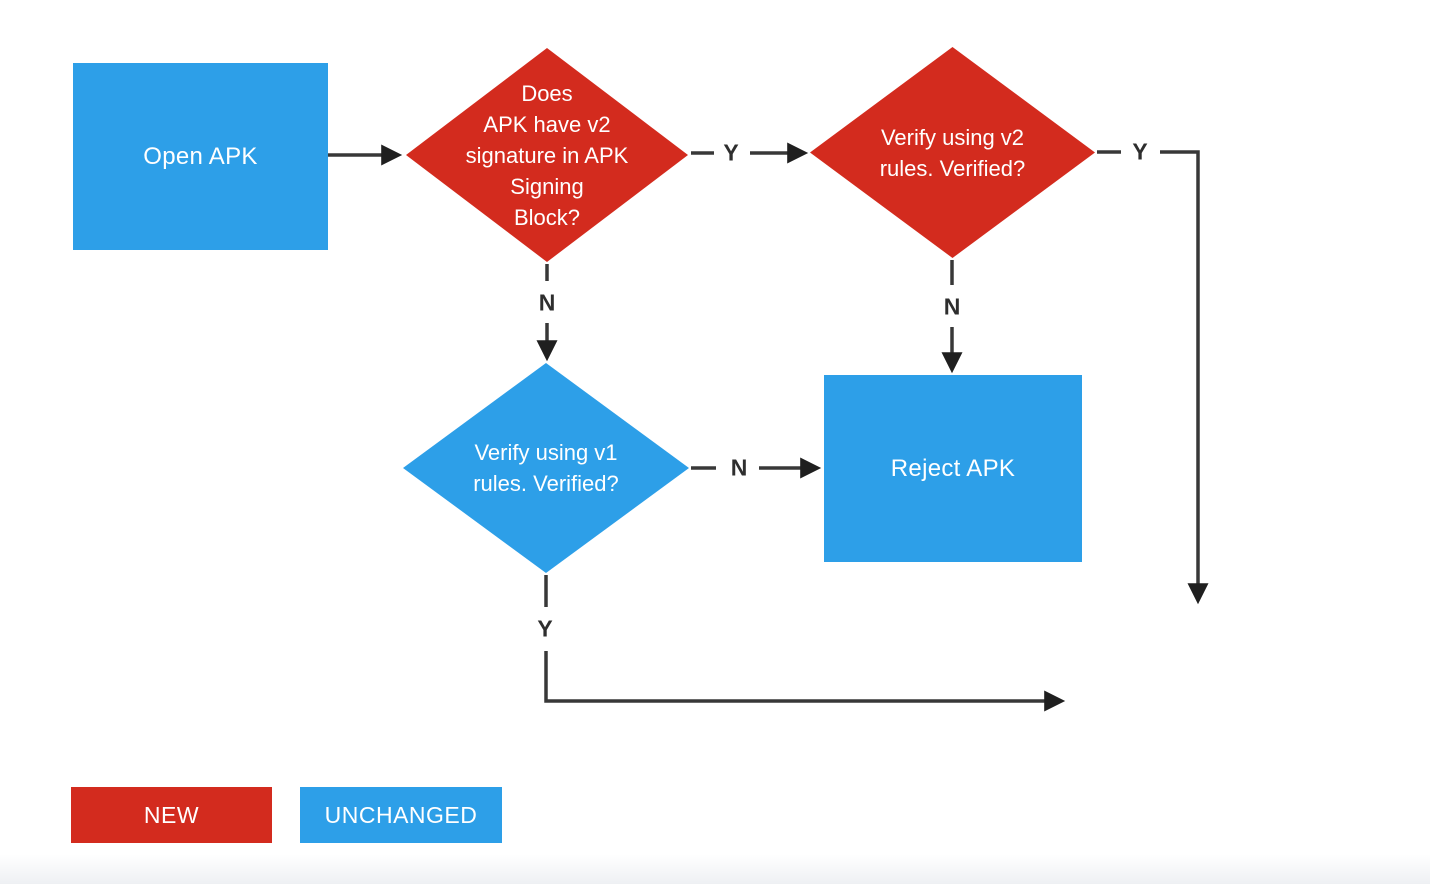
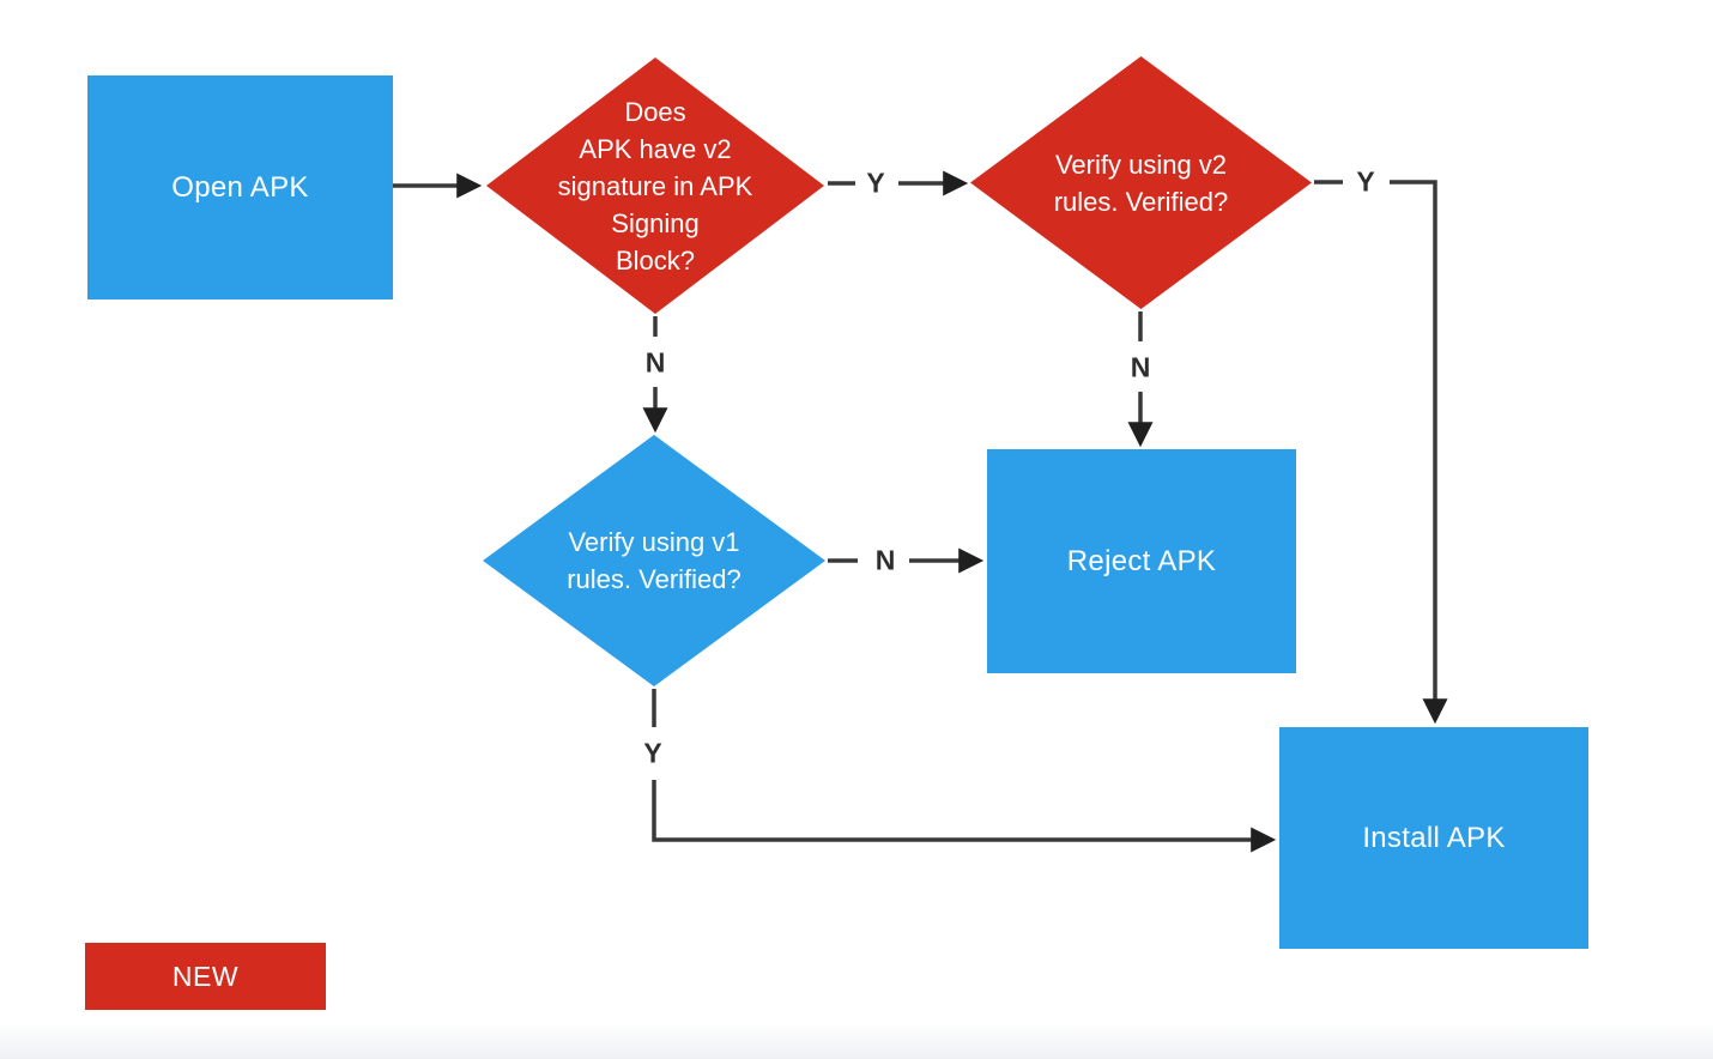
  Open APK
  Reject APK
+ Install APK
  Does
  APK have v2
  signature in APK
  Signing
  Block?
  Verify using v2
  rules. Verified?
  Verify using v1
  rules. Verified?
  Y
  Y
  N
  N
  N
  Y
  NEW
- UNCHANGED
